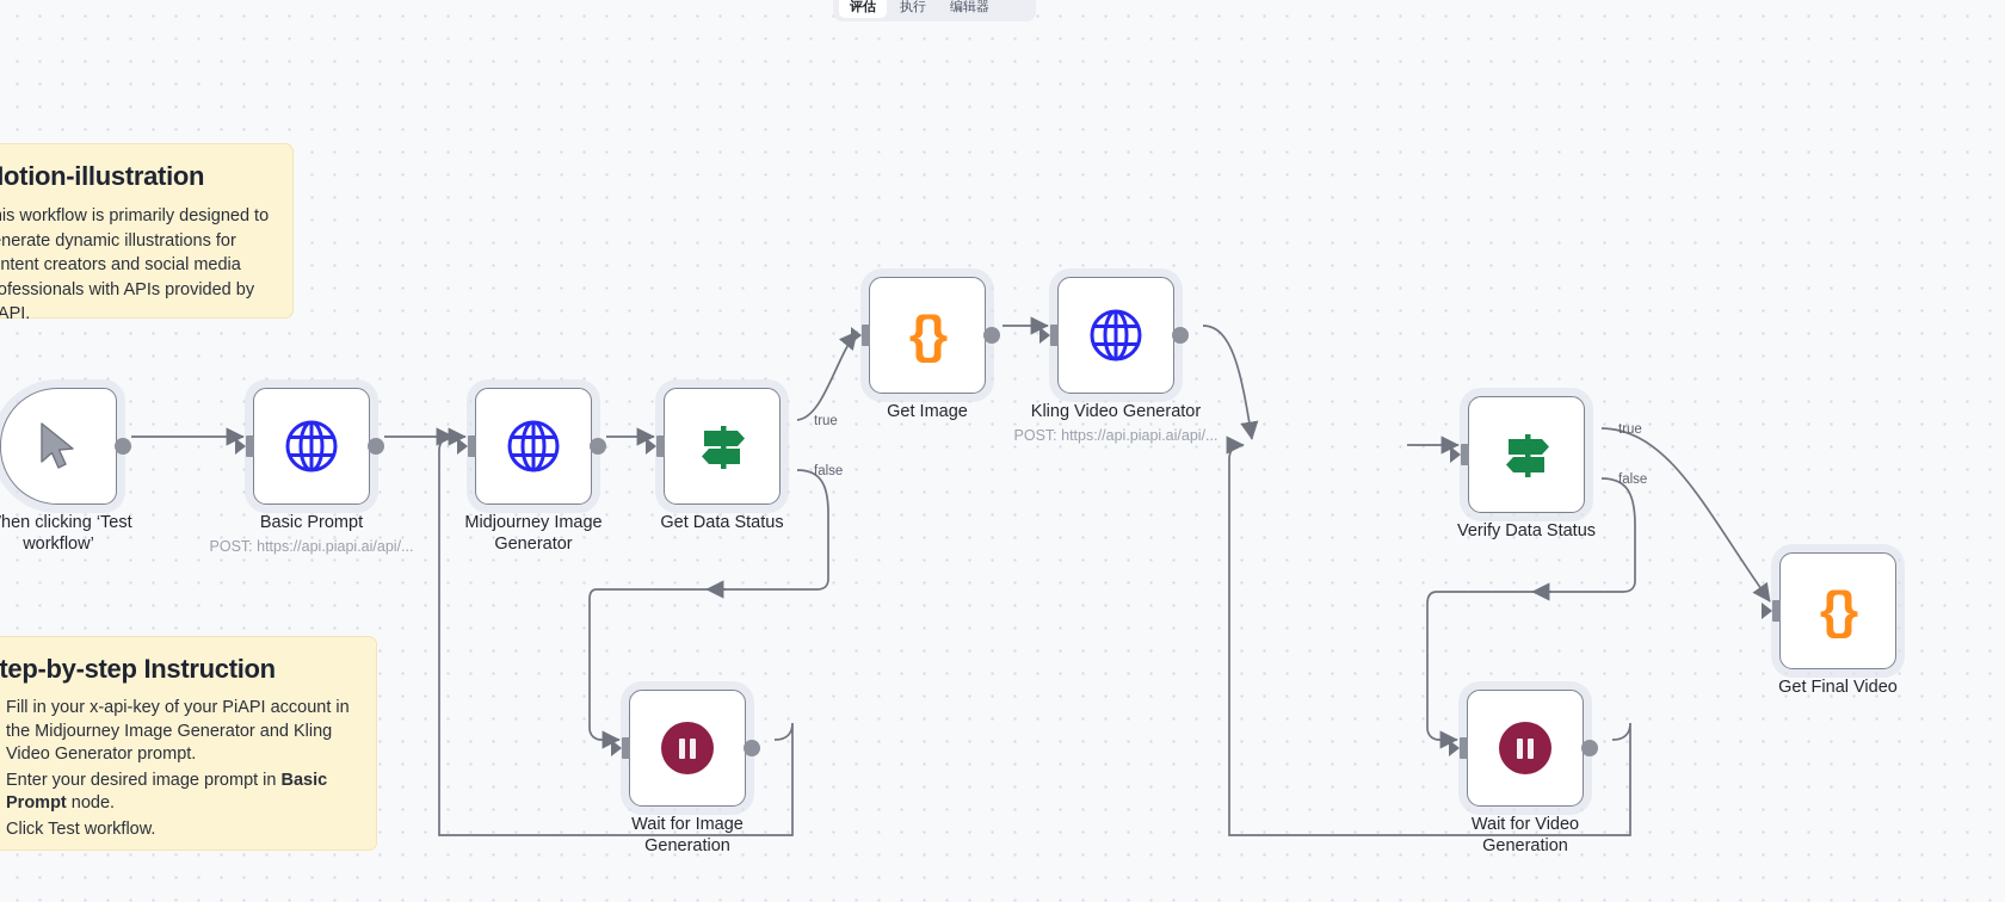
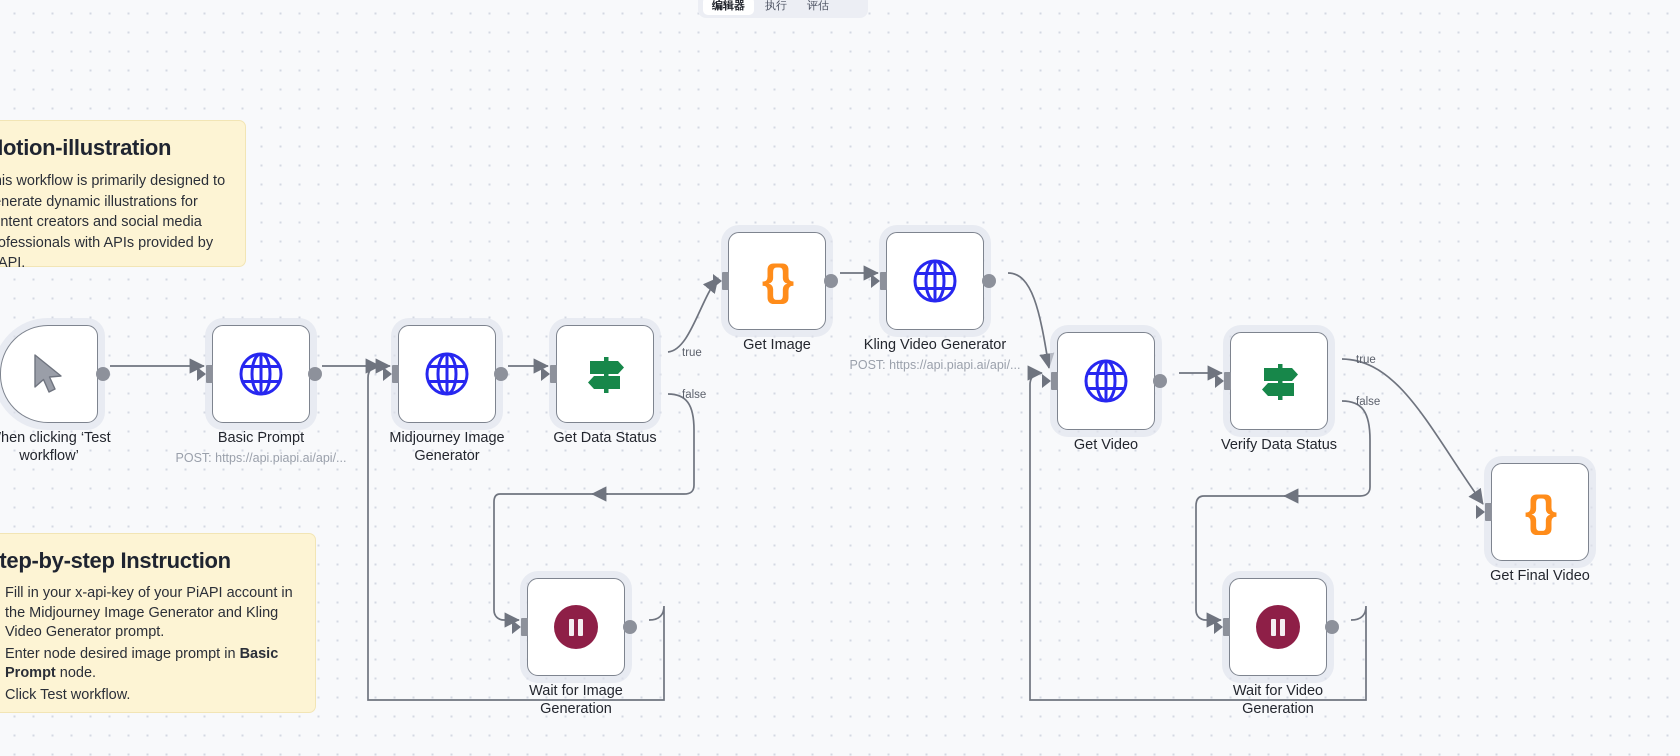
- 评估
+ 编辑器
  执行
- 编辑器
+ 评估
  otion-illustration
  is workflow is primarily designed to nerate dynamic illustrations for ntent creators and social media ofessionals with APIs provided by API.
  tep-by-step Instruction
  Fill in your x-api-key of your PiAPI account in the Midjourney Image Generator and Kling Video Generator prompt.
- Enter your desired image prompt in Basic Prompt node.
+ Enter node desired image prompt in Basic Prompt node.
  Click Test workflow.
  hen clicking ‘Test workflow’
  Basic Prompt
  POST: https://api.piapi.ai/api/...
  Midjourney Image
  Generator
  true
  false
  Get Data Status
  {}
  Get Image
  Kling Video Generator
  POST: https://api.piapi.ai/api/...
  Wait for Image
  Generation
+ Get Video
  true
  false
  Verify Data Status
  Wait for Video
  Generation
  {}
  Get Final Video
